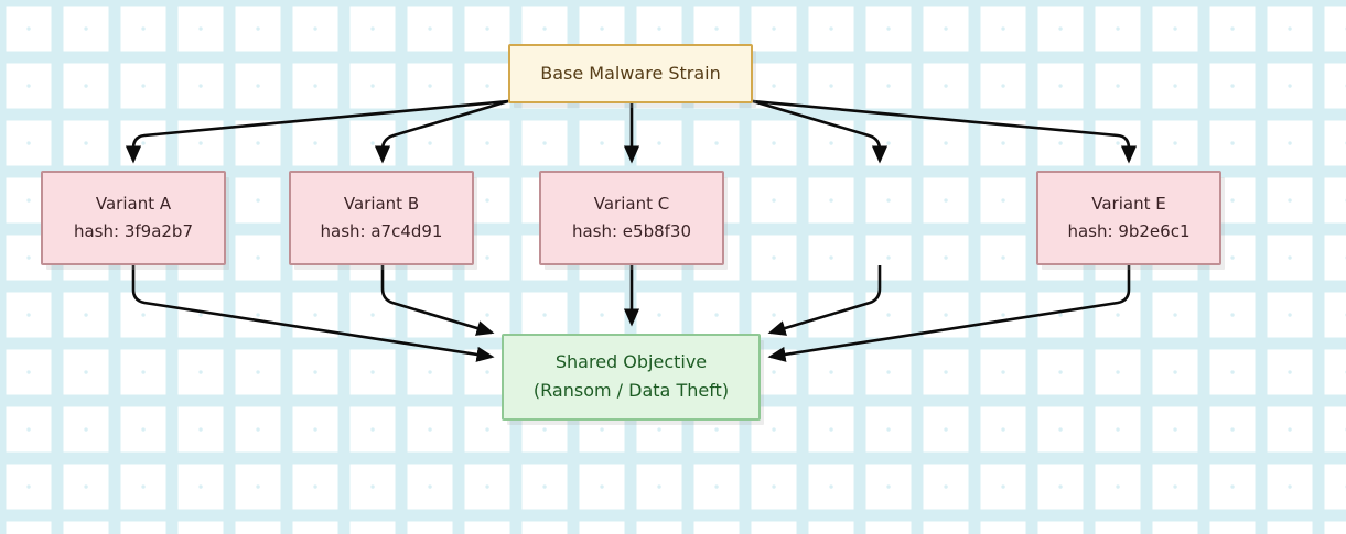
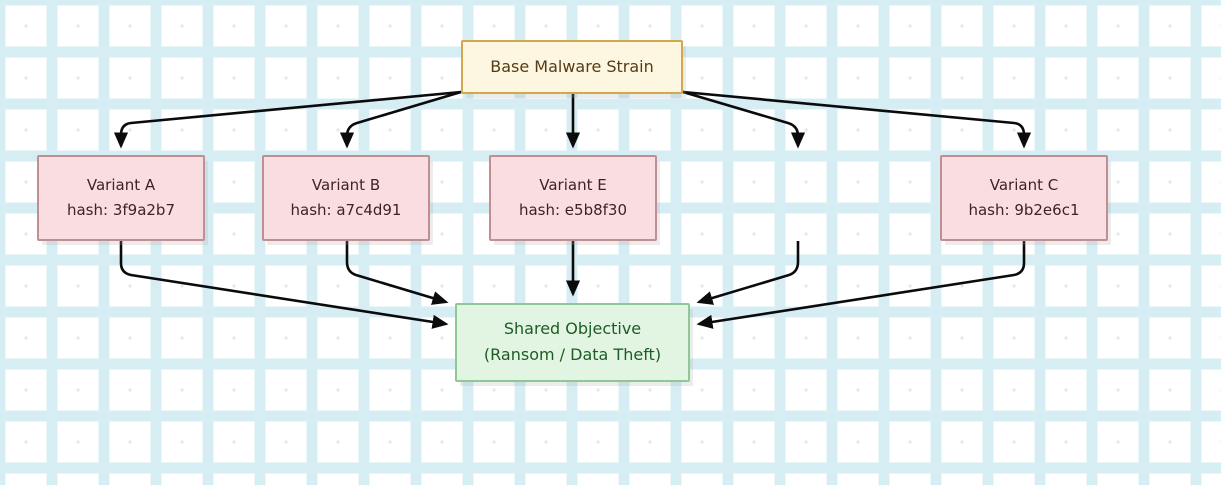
  Base Malware Strain
  Variant A
  hash: 3f9a2b7
  Variant B
  hash: a7c4d91
- Variant C
+ Variant E
  hash: e5b8f30
- Variant E
+ Variant C
  hash: 9b2e6c1
  Shared Objective
  (Ransom / Data Theft)
